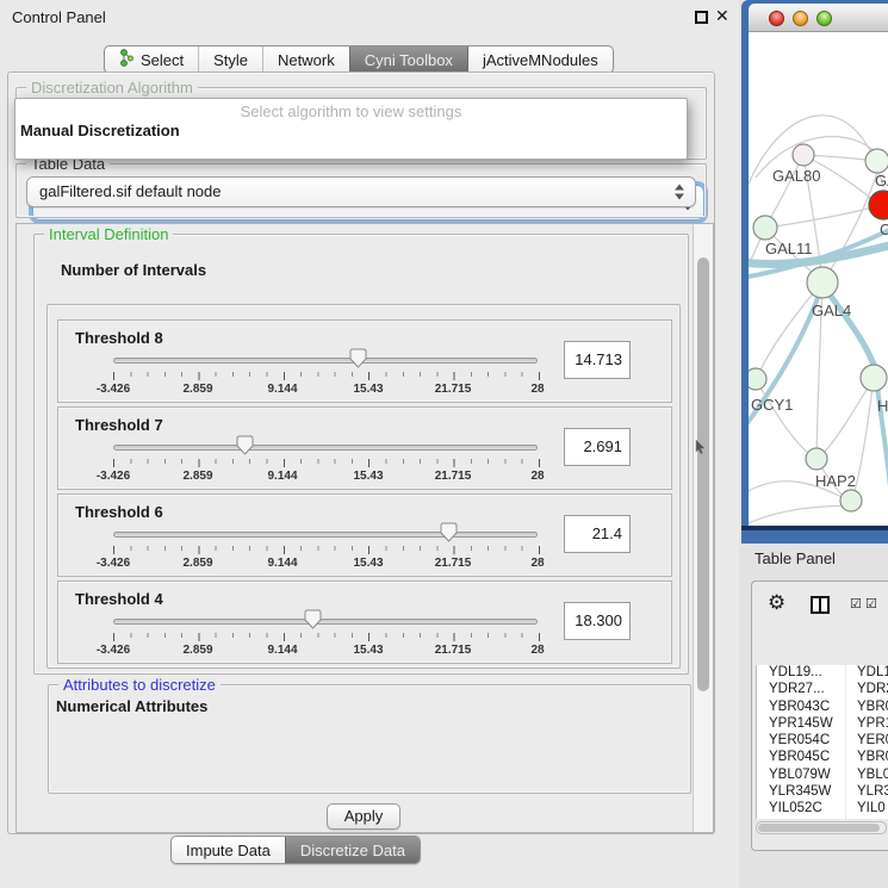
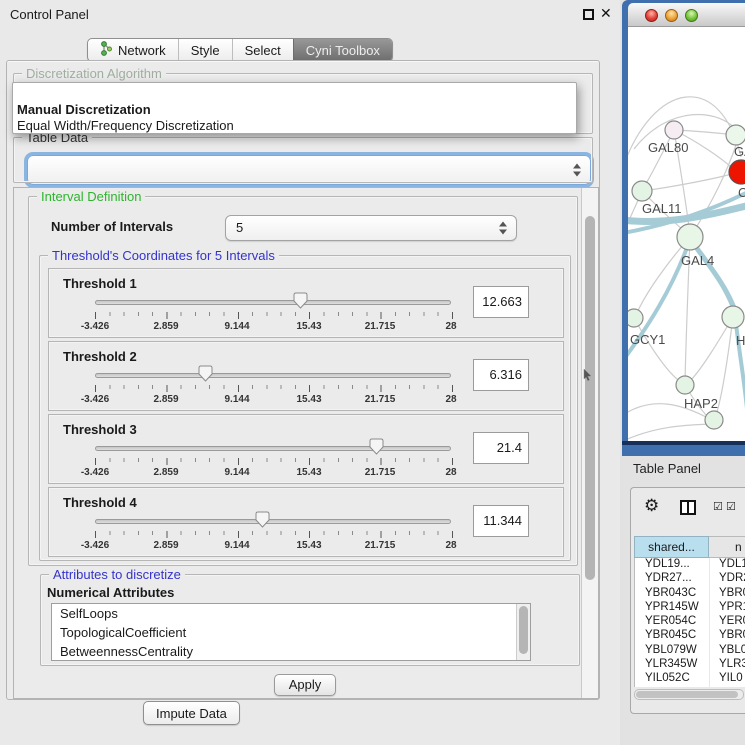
  Control Panel
  ✕
- Select
+ Network
  Style
- Network
+ Select
  Cyni Toolbox
- jActiveMNodules
  Discretization Algorithm
  Table Data
- galFiltered.sif default node
  Interval Definition
  Number of Intervals
+ 5
+ Threshold's Coordinates for 5 Intervals
- Threshold 8
+ Threshold 1
  -3.426
  2.859
  9.144
  15.43
  21.715
  28
- 14.713
+ 12.663
- Threshold 7
+ Threshold 2
  -3.426
  2.859
  9.144
  15.43
  21.715
  28
- 2.691
+ 6.316
- Threshold 6
+ Threshold 3
  -3.426
  2.859
  9.144
  15.43
  21.715
  28
  21.4
  Threshold 4
  -3.426
  2.859
  9.144
  15.43
  21.715
  28
- 18.300
+ 11.344
  Attributes to discretize
  Numerical Attributes
+ SelfLoops
+ TopologicalCoefficient
+ BetweennessCentrality
  Apply
- Select algorithm to view settings
  Manual Discretization
+ Equal Width/Frequency Discretization
  Impute Data
- Discretize Data
  GAL80
  C
  GAL11
  GAL4
  GCY1
  H
  HAP2
  Table Panel
  ⚙
  ☑
  ☑
+ shared...
+ n
  YDL19...
  YDL
  YDR27...
  YDR
  YBR043C
  YBR
  YPR145W
  YPR
  YER054C
  YER
  YBR045C
  YBR
  YBL079W
  YBL0
  YLR345W
  YLR
  YIL052C
  YIL0
